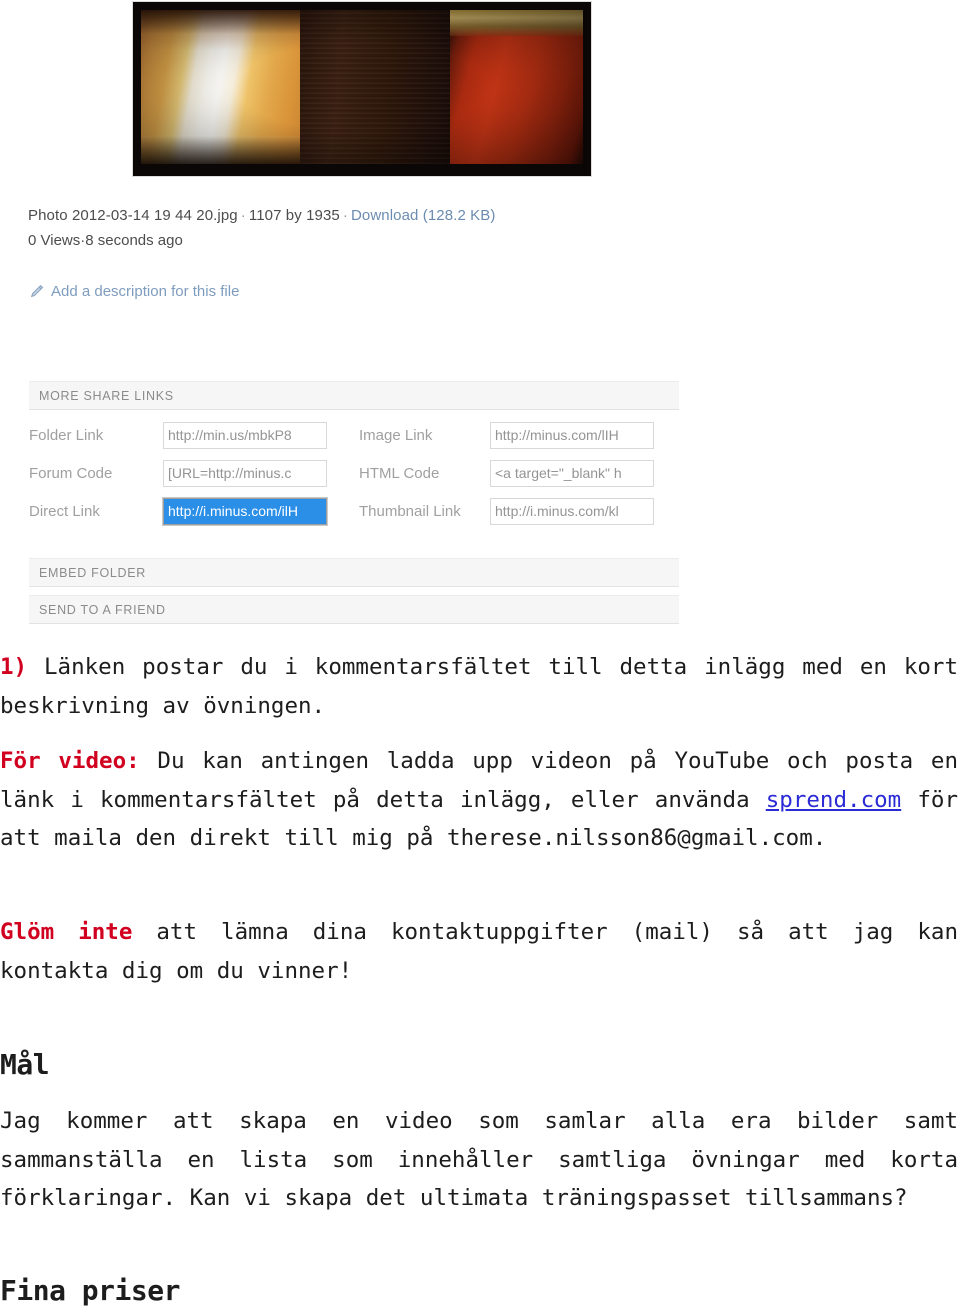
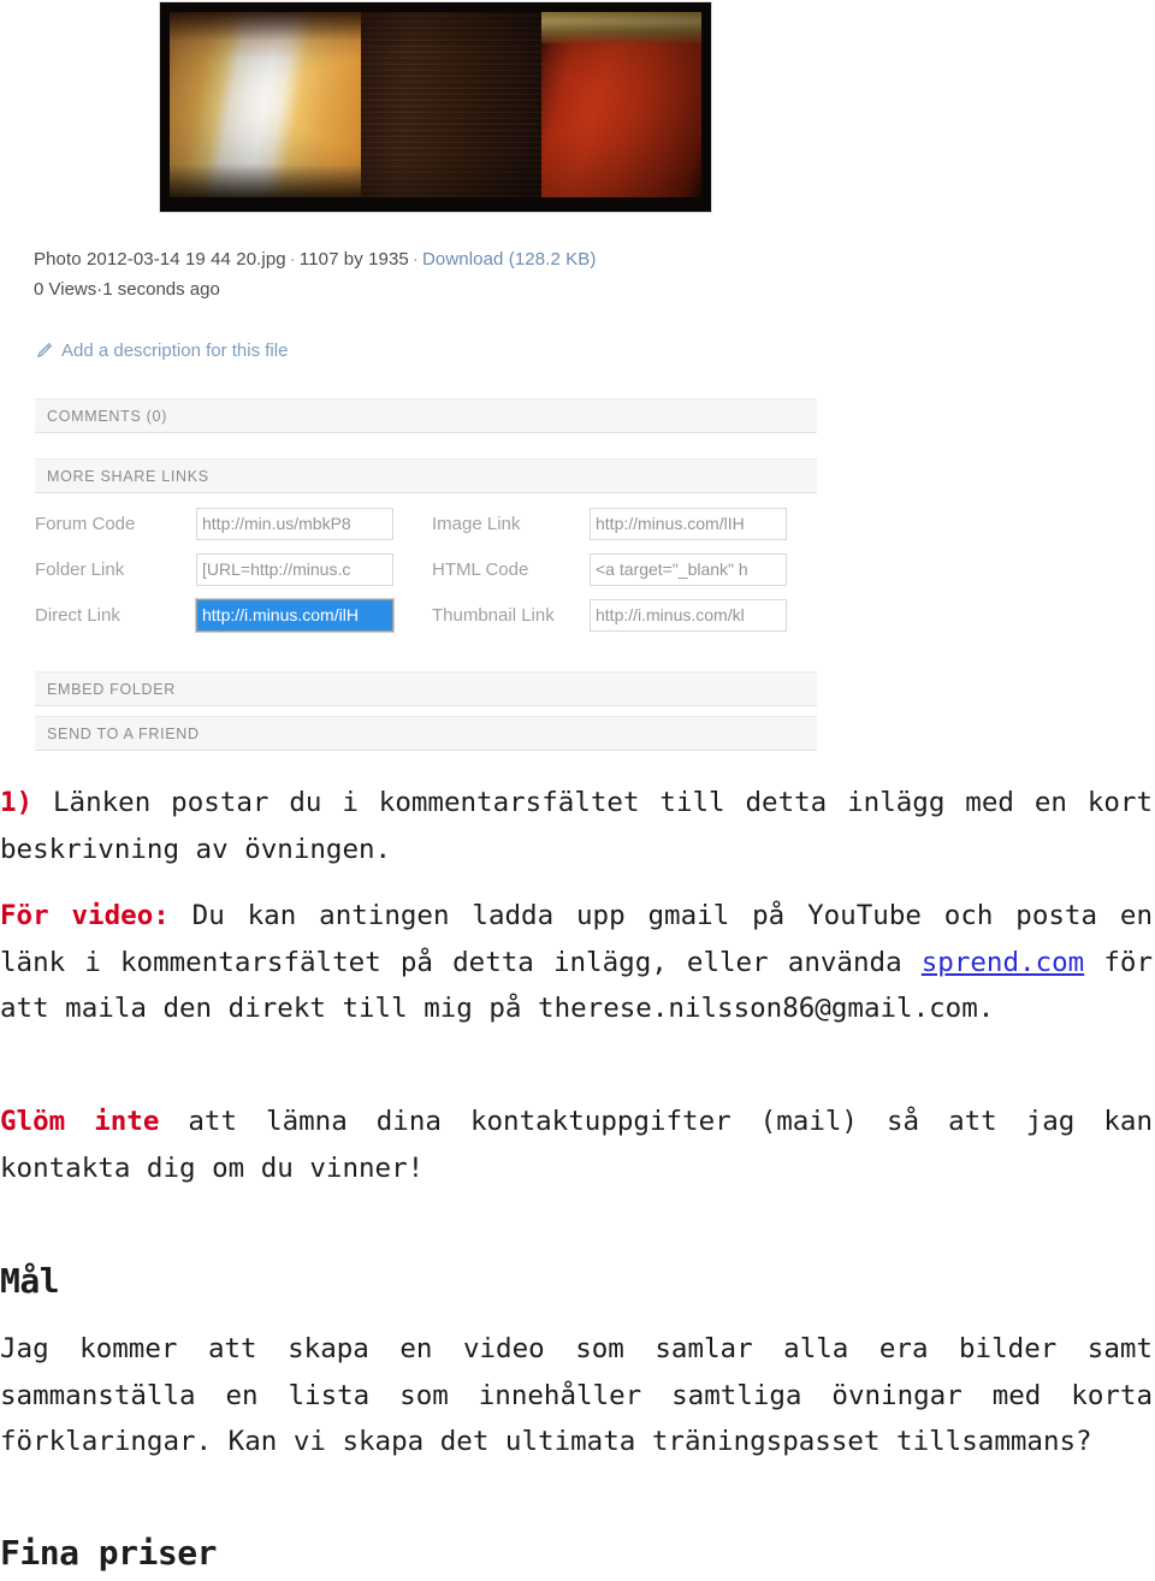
  Photo 2012-03-14 19 44 20.jpg · 1107 by 1935 · Download (128.2 KB)
- 0 Views·8 seconds ago
+ 0 Views·1 seconds ago
  Add a description for this file
+ COMMENTS (0)
  MORE SHARE LINKS
- Folder Link
+ Forum Code
  http://min.us/mbkP8
  Image Link
  http://minus.com/lIH
- Forum Code
+ Folder Link
  [URL=http://minus.c
  HTML Code
  <a target="_blank" h
  Direct Link
  http://i.minus.com/ilH
  Thumbnail Link
  http://i.minus.com/kl
  EMBED FOLDER
  SEND TO A FRIEND
  1) Länken postar du i kommentarsfältet till detta inlägg med en kort beskrivning av övningen.
- För video: Du kan antingen ladda upp videon på YouTube och posta en länk i kommentarsfältet på detta inlägg, eller använda sprend.com för att maila den direkt till mig på therese.nilsson86@gmail.com.
+ För video: Du kan antingen ladda upp gmail på YouTube och posta en länk i kommentarsfältet på detta inlägg, eller använda sprend.com för att maila den direkt till mig på therese.nilsson86@gmail.com.
  Glöm inte att lämna dina kontaktuppgifter (mail) så att jag kan kontakta dig om du vinner!
  Mål
  Jag kommer att skapa en video som samlar alla era bilder samt sammanställa en lista som innehåller samtliga övningar med korta förklaringar. Kan vi skapa det ultimata träningspasset tillsammans?
  Fina priser
